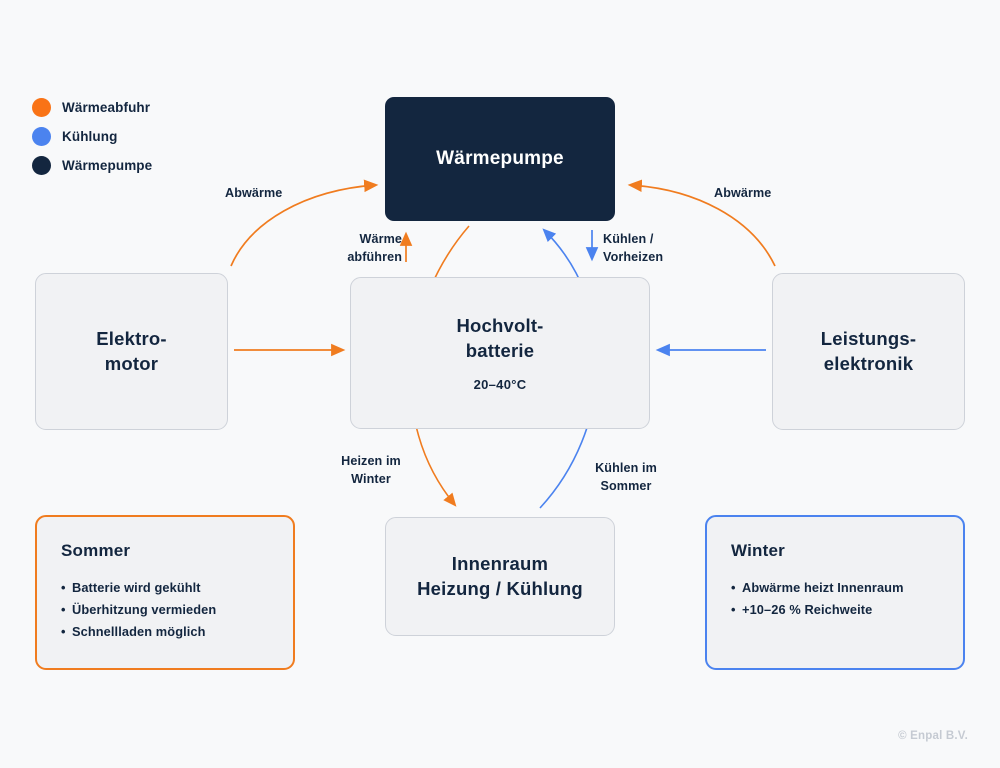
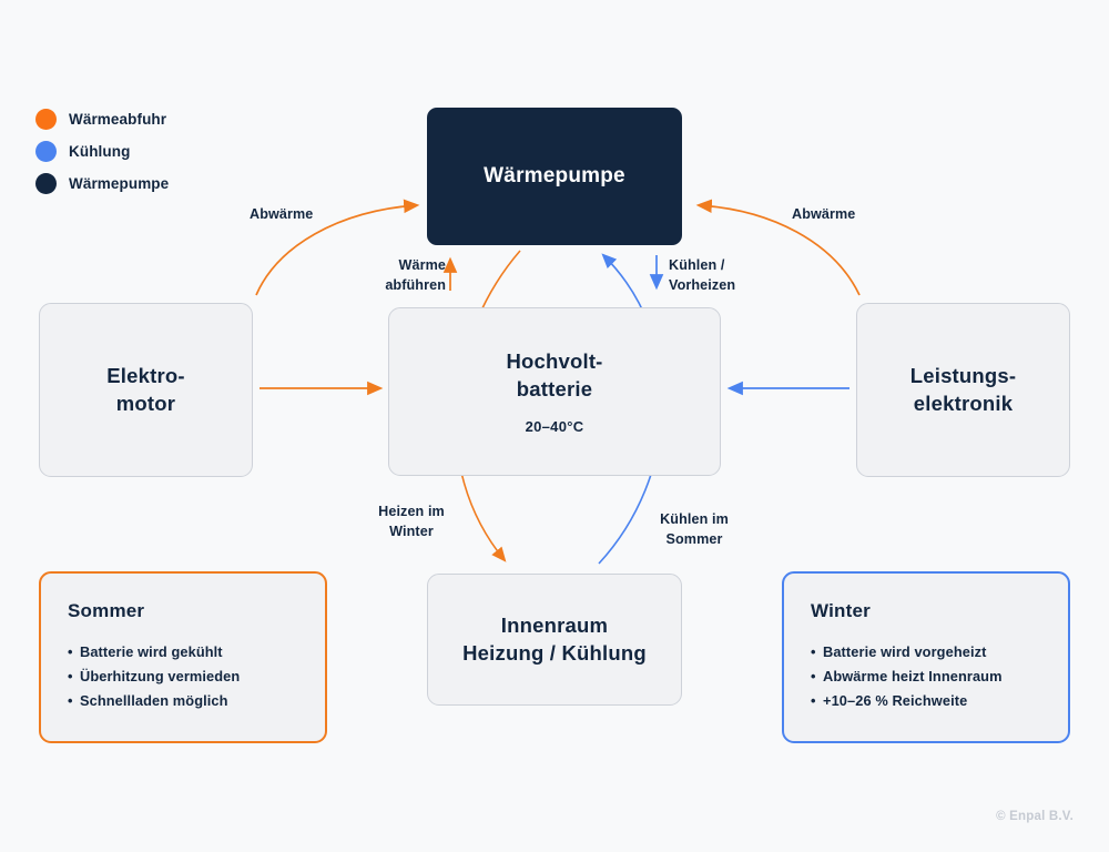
  Wärmeabfuhr
  Kühlung
  Wärmepumpe
  Wärmepumpe
  Hochvolt-
  batterie
  20–40°C
  Elektro-
  motor
  Leistungs-
  elektronik
  Innenraum
  Heizung / Kühlung
  Abwärme
  Abwärme
  Wärme
  abführen
  Kühlen /
  Vorheizen
  Heizen im
  Winter
  Kühlen im
  Sommer
  Sommer
  Batterie wird gekühlt
  Überhitzung vermieden
  Schnellladen möglich
  Winter
+ Batterie wird vorgeheizt
  Abwärme heizt Innenraum
  +10–26 % Reichweite
  © Enpal B.V.
